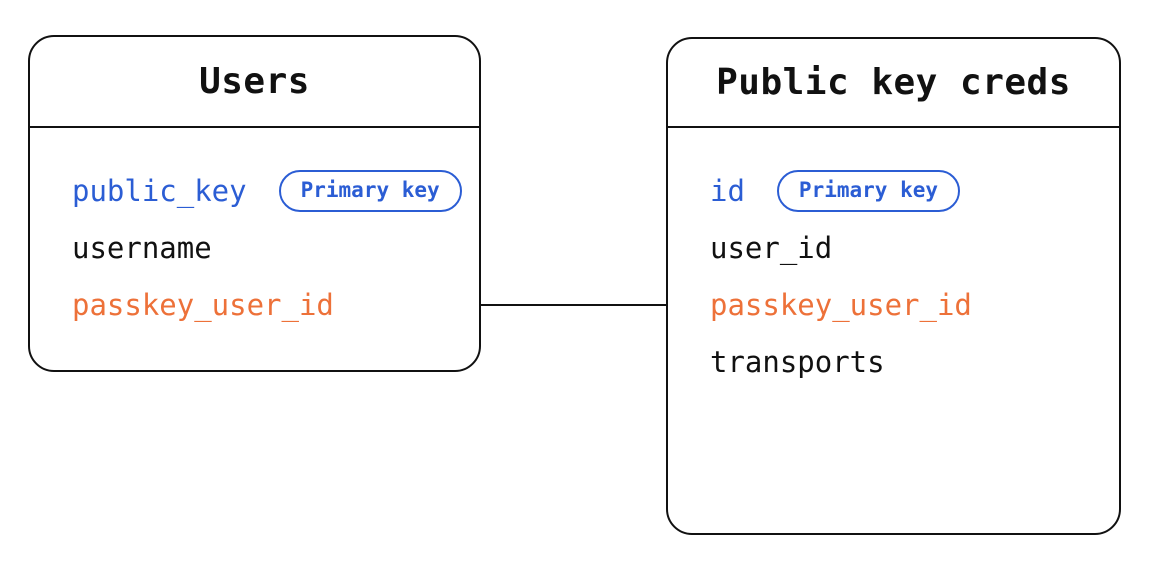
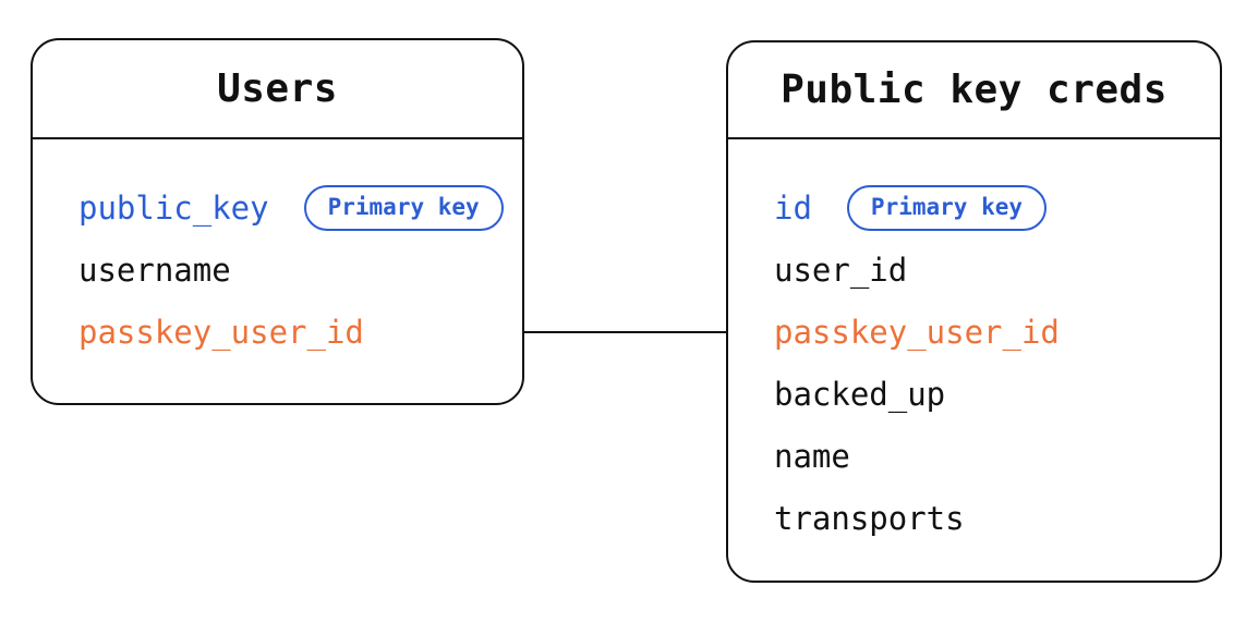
  Users
  public_key
  Primary key
  username
  passkey_user_id
  Public key creds
  id
  Primary key
  user_id
  passkey_user_id
+ backed_up
+ name
  transports
